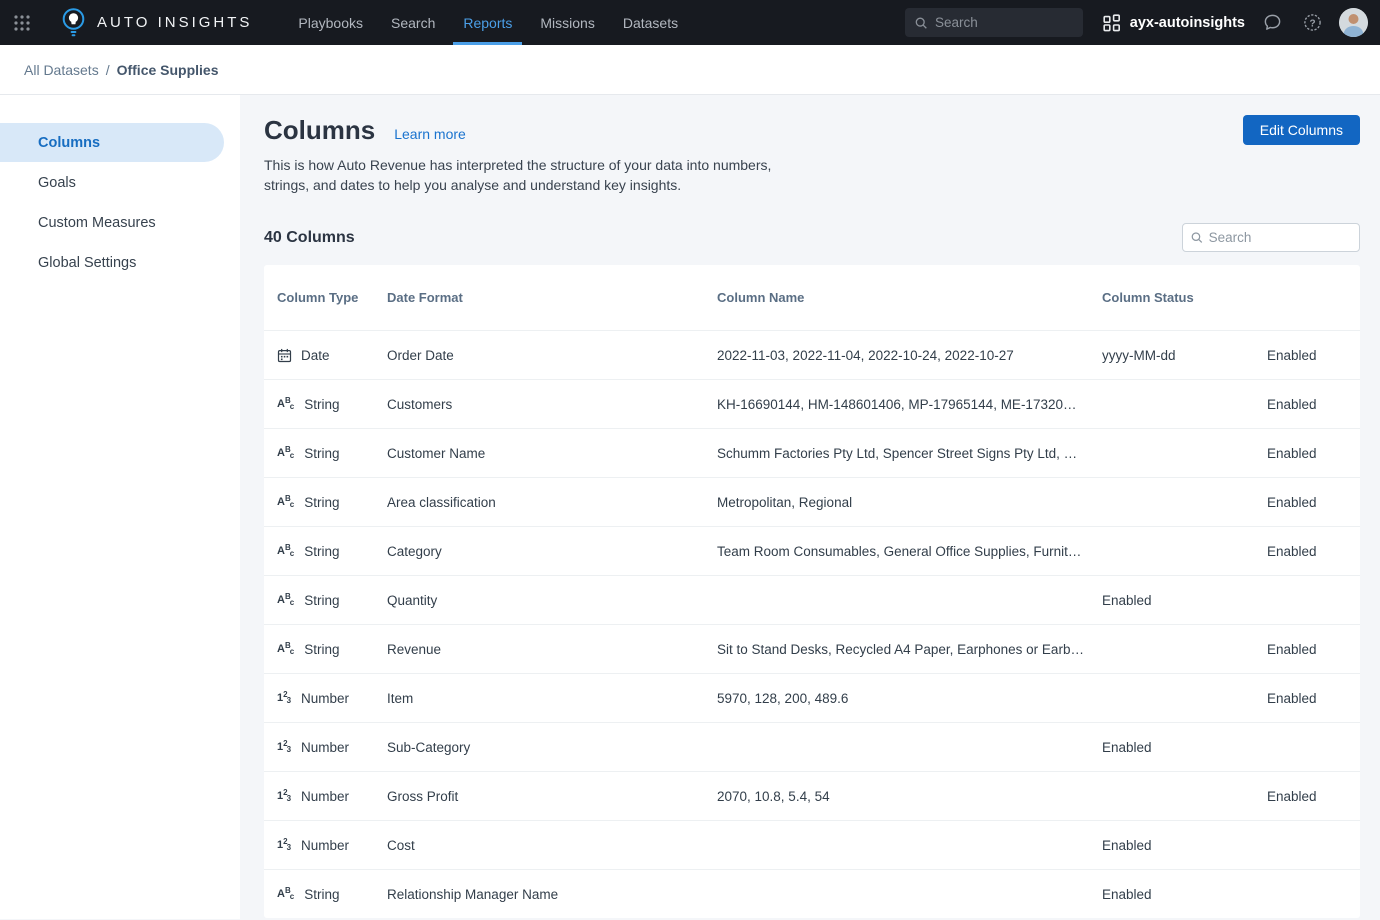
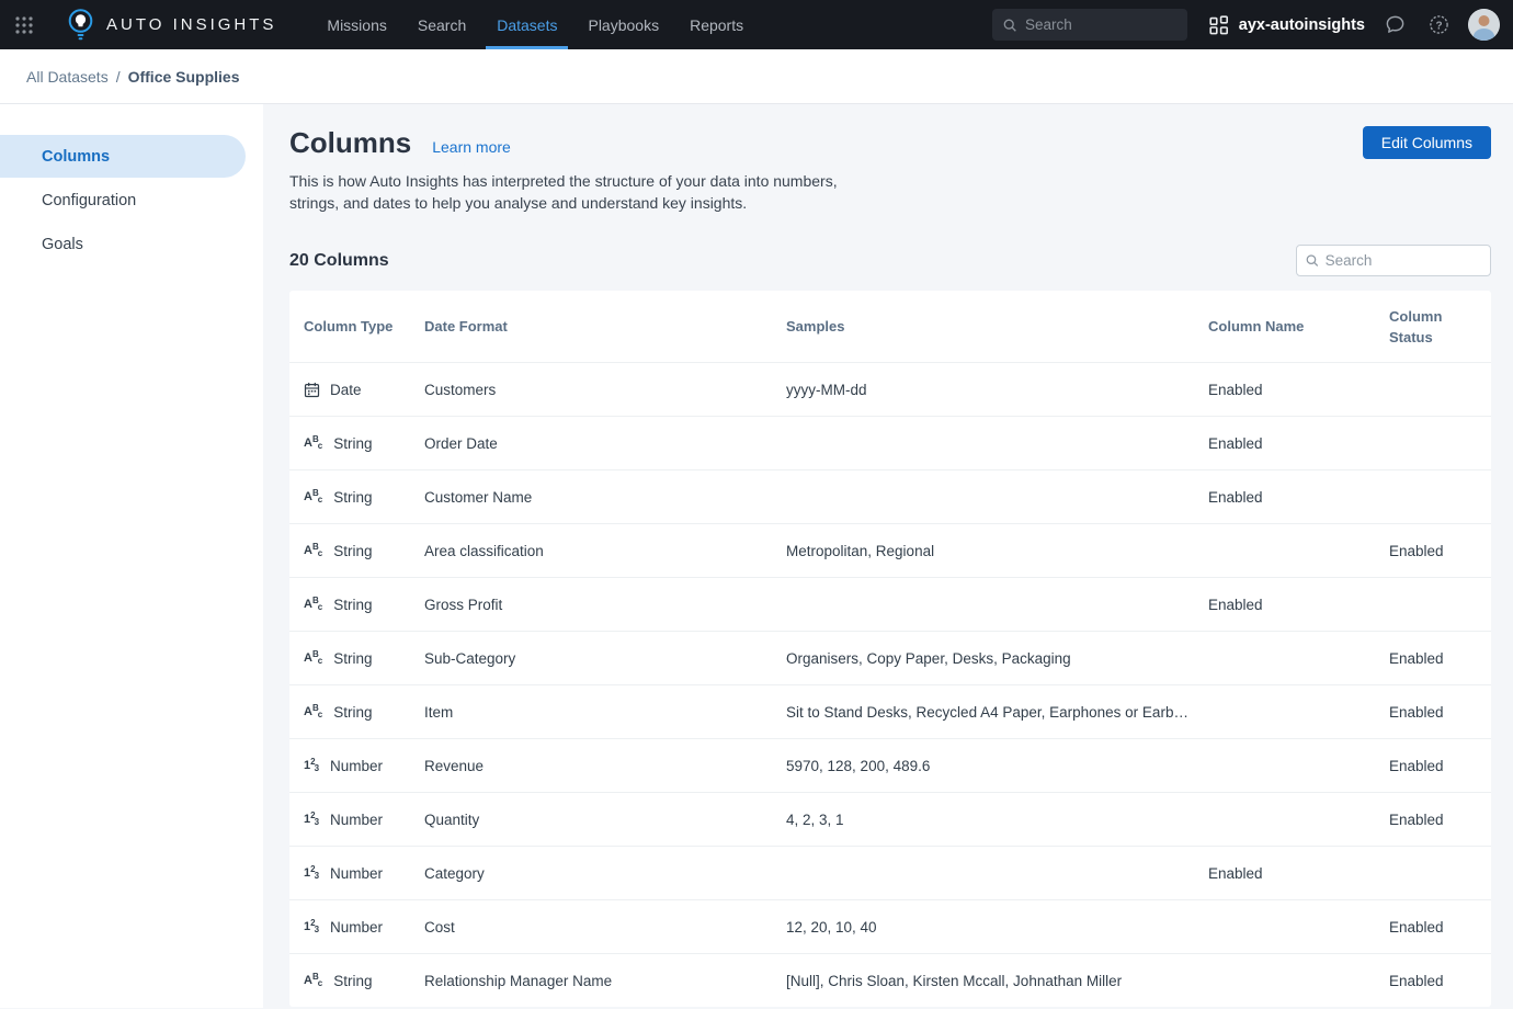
  AUTO INSIGHTS
- Playbooks
+ Missions
  Search
- Reports
+ Datasets
- Missions
+ Playbooks
- Datasets
+ Reports
  Search
  ayx-autoinsights
  ?
  All Datasets
  /
  Office Supplies
  Columns
+ Configuration
  Goals
- Custom Measures
- Global Settings
  Columns
  Learn more
  Edit Columns
- This is how Auto Revenue has interpreted the structure of your data into numbers, strings, and dates to help you analyse and understand key insights.
+ This is how Auto Insights has interpreted the structure of your data into numbers, strings, and dates to help you analyse and understand key insights.
- 40 Columns
+ 20 Columns
  Search
  Column Type
  Date Format
+ Samples
  Column Name
  Column Status
  Date
- Order Date
+ Customers
- 2022-11-03, 2022-11-04, 2022-10-24, 2022-10-27
  yyyy-MM-dd
  Enabled
  A
  B
  c
  String
- Customers
+ Order Date
- KH-16690144, HM-148601406, MP-17965144, ME-17320…
  Enabled
  A
  B
  c
  String
  Customer Name
- Schumm Factories Pty Ltd, Spencer Street Signs Pty Ltd, Wil…
  Enabled
  A
  B
  c
  String
  Area classification
  Metropolitan, Regional
  Enabled
  A
  B
  c
  String
- Category
+ Gross Profit
- Team Room Consumables, General Office Supplies, Furnitur…
  Enabled
  A
  B
  c
  String
- Quantity
+ Sub-Category
+ Organisers, Copy Paper, Desks, Packaging
  Enabled
  A
  B
  c
  String
- Revenue
+ Item
  Sit to Stand Desks, Recycled A4 Paper, Earphones or Earbud…
  Enabled
  1
  2
  3
  Number
- Item
+ Revenue
  5970, 128, 200, 489.6
  Enabled
  1
  2
  3
  Number
- Sub-Category
+ Quantity
+ 4, 2, 3, 1
  Enabled
  1
  2
  3
  Number
- Gross Profit
+ Category
- 2070, 10.8, 5.4, 54
  Enabled
  1
  2
  3
  Number
  Cost
+ 12, 20, 10, 40
  Enabled
  A
  B
  c
  String
  Relationship Manager Name
+ [Null], Chris Sloan, Kirsten Mccall, Johnathan Miller
  Enabled
